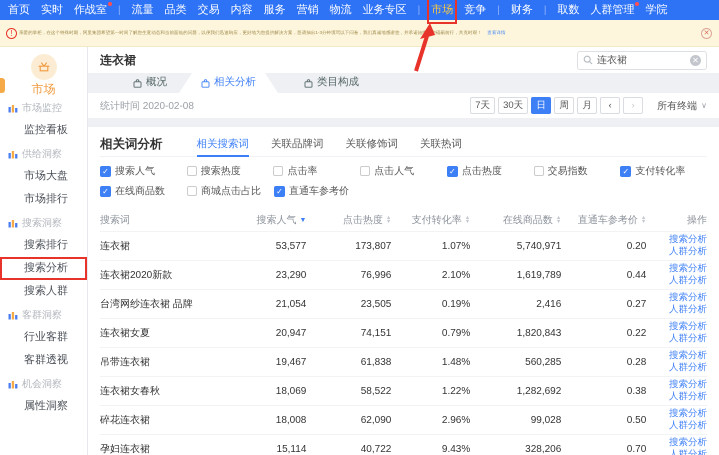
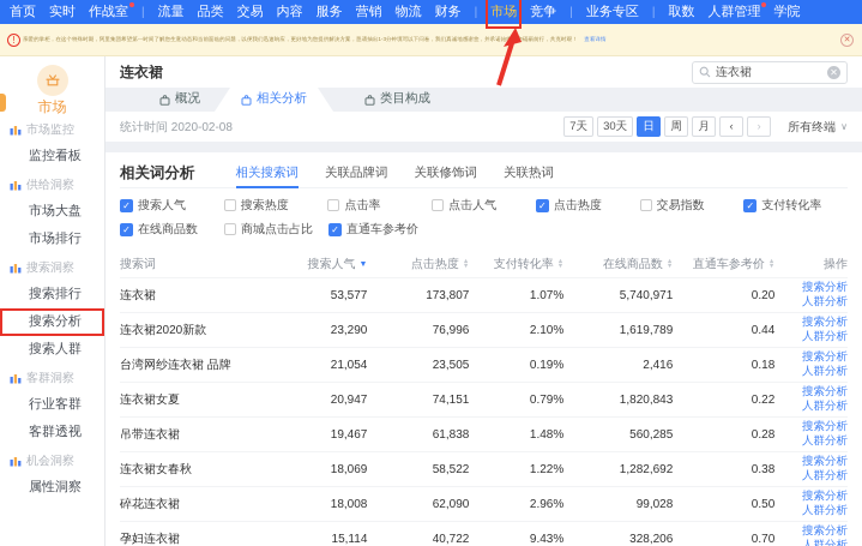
  首页
  实时
  作战室
  |
  流量
  品类
  交易
  内容
  服务
  营销
  物流
- 业务专区
+ 财务
  |
  市场
  竞争
  |
- 财务
+ 业务专区
  |
  取数
  人群管理
  学院
  !
  市场
  市场监控
  监控看板
  供给洞察
  市场大盘
  市场排行
  搜索洞察
  搜索排行
  搜索分析
  搜索人群
  客群洞察
  行业客群
  客群透视
  机会洞察
  属性洞察
  连衣裙
  连衣裙
  ✕
  概况
  相关分析
  类目构成
  统计时间 2020-02-08
  7天
  30天
  日
  周
  月
  ‹
  ›
  所有终端
  ∨
  相关词分析
  相关搜索词
  关联品牌词
  关联修饰词
  关联热词
  ✓
  搜索人气
  搜索热度
  点击率
  点击人气
  ✓
  点击热度
  交易指数
  ✓
  支付转化率
  ✓
  在线商品数
  商城点击占比
  ✓
  直通车参考价
  搜索词
  搜索人气
  点击热度
  支付转化率
  在线商品数
  直通车参考价
  操作
  连衣裙
  53,577
  173,807
  1.07%
  5,740,971
  0.20
  搜索分析
  人群分析
  连衣裙2020新款
  23,290
  76,996
  2.10%
  1,619,789
  0.44
  搜索分析
  人群分析
  台湾网纱连衣裙 品牌
  21,054
  23,505
  0.19%
  2,416
- 0.27
+ 0.18
  搜索分析
  人群分析
  连衣裙女夏
  20,947
  74,151
  0.79%
  1,820,843
  0.22
  搜索分析
  人群分析
  吊带连衣裙
  19,467
  61,838
  1.48%
  560,285
  0.28
  搜索分析
  人群分析
  连衣裙女春秋
  18,069
  58,522
  1.22%
  1,282,692
  0.38
  搜索分析
  人群分析
  碎花连衣裙
  18,008
  62,090
  2.96%
  99,028
  0.50
  搜索分析
  人群分析
  孕妇连衣裙
  15,114
  40,722
  9.43%
  328,206
  0.70
  搜索分析
  人群分析
